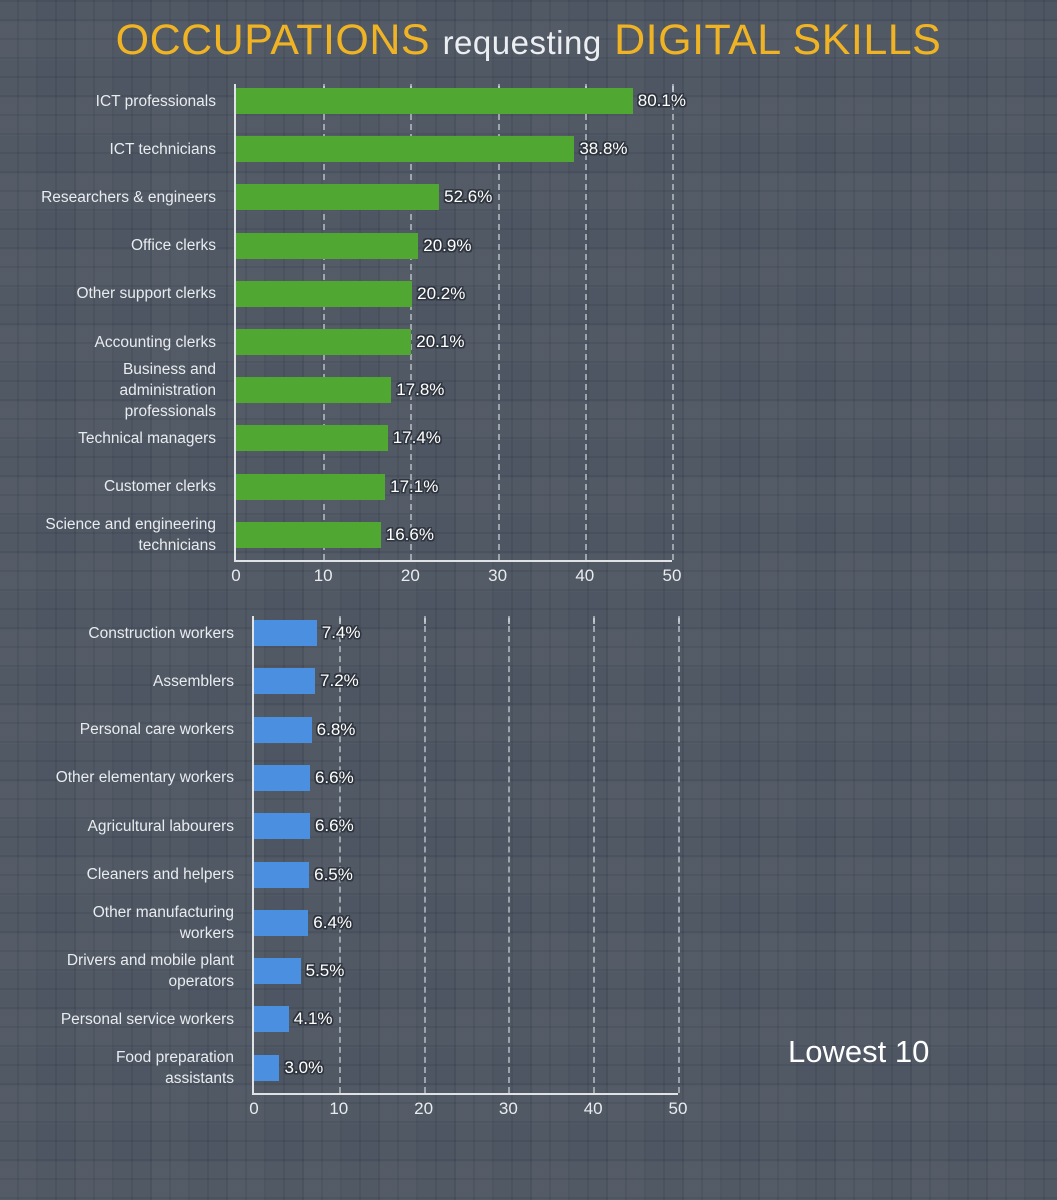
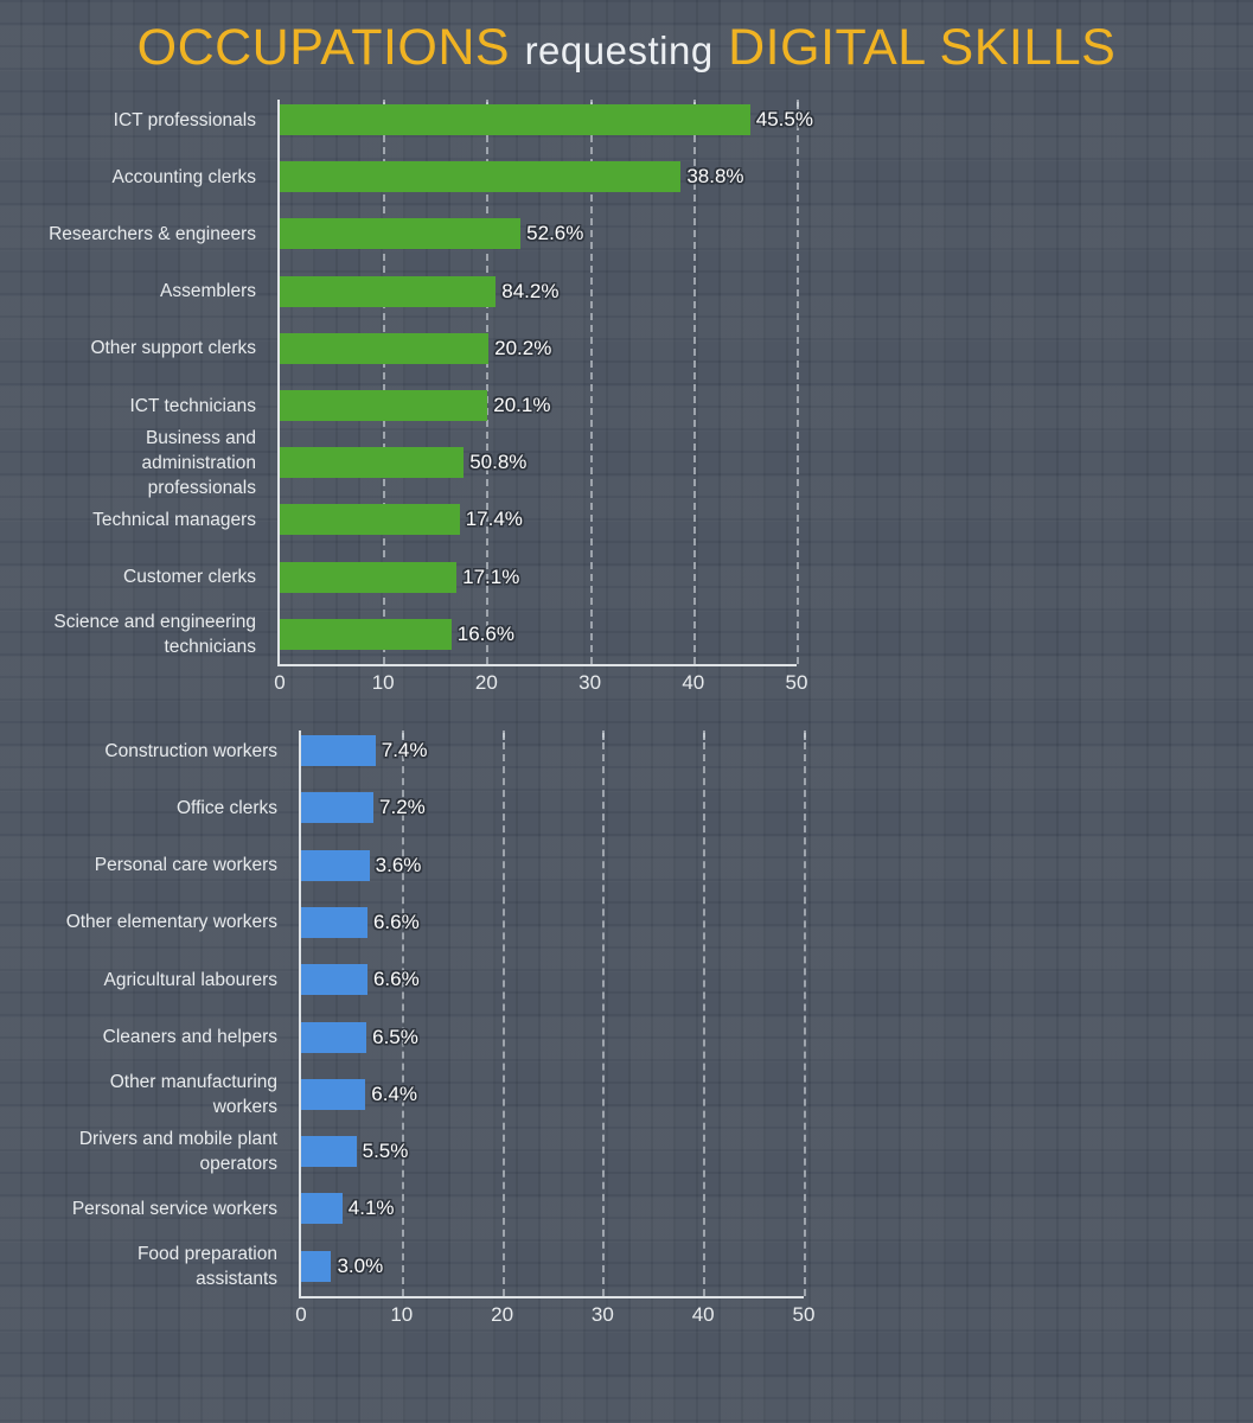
  OCCUPATIONS requesting DIGITAL SKILLS
  0
  10
  20
  30
  40
  50
  ICT professionals
- 80.1%
+ 45.5%
- ICT technicians
+ Accounting clerks
  38.8%
  Researchers & engineers
  52.6%
- Office clerks
+ Assemblers
- 20.9%
+ 84.2%
  Other support clerks
  20.2%
- Accounting clerks
+ ICT technicians
  20.1%
  Business and
  administration
  professionals
- 17.8%
+ 50.8%
  Technical managers
  17.4%
  Customer clerks
  17.1%
  Science and engineering
  technicians
  16.6%
  0
  10
  20
  30
  40
  50
  Construction workers
  7.4%
- Assemblers
+ Office clerks
  7.2%
  Personal care workers
- 6.8%
+ 3.6%
  Other elementary workers
  6.6%
  Agricultural labourers
  6.6%
  Cleaners and helpers
  6.5%
  Other manufacturing
  workers
  6.4%
  Drivers and mobile plant
  operators
  5.5%
  Personal service workers
  4.1%
  Food preparation
  assistants
  3.0%
- Lowest 10
